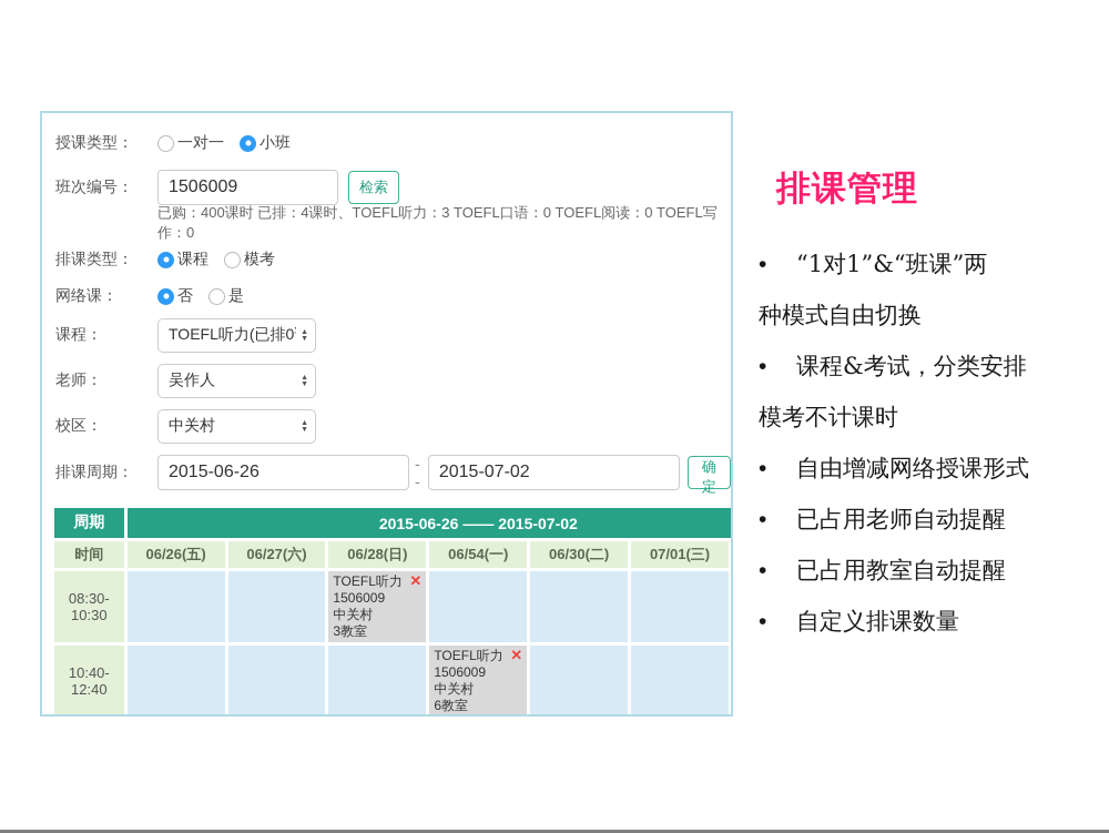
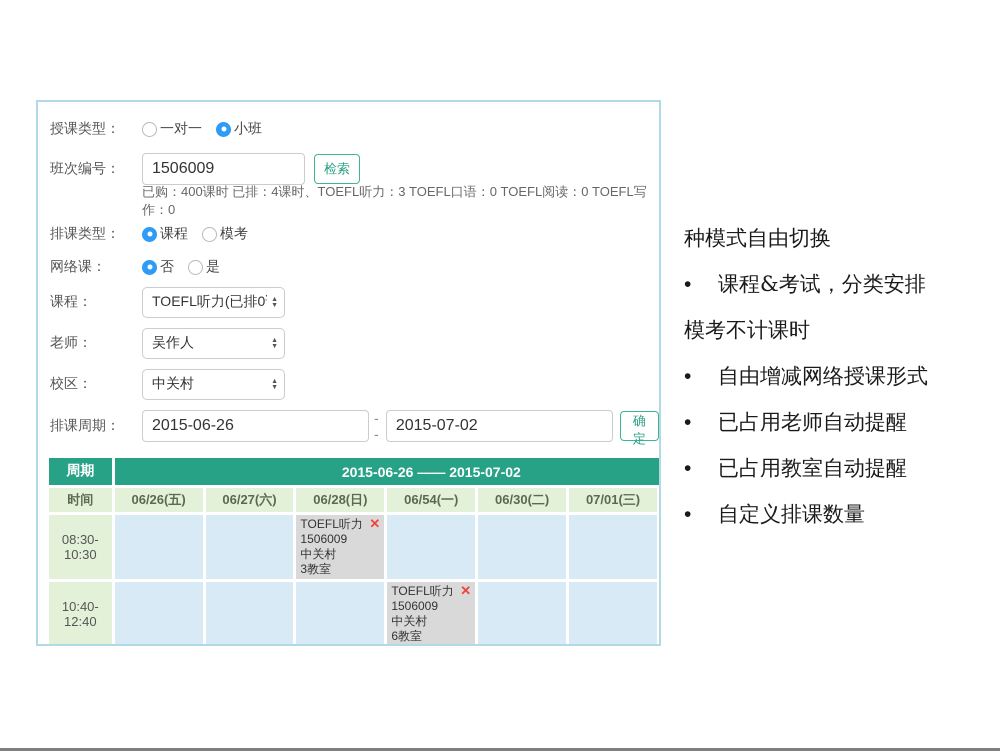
  授课类型：
  一对一
  小班
  班次编号：
  1506009
  检索
  已购：400课时 已排：4课时、TOEFL听力：3 TOEFL口语：0 TOEFL阅读：0 TOEFL写作：0
  排课类型：
  课程
  模考
  网络课：
  否
  是
  课程：
  TOEFL听力(已排0
  老师：
  吴作人
  校区：
  中关村
  排课周期：
  2015-06-26
  --
  2015-07-02
  确定
  周期	2015-06-26 —— 2015-07-02
  时间	06/26(五)	06/27(六)	06/28(日)	06/54(一)	06/30(二)	07/01(三)
  08:30-10:30			TOEFL听力 ✕ 1506009 中关村 3教室
  10:40-12:40				TOEFL听力 ✕ 1506009 中关村 6教室
- 排课管理
- • “1对1”&“班课”两
  种模式自由切换
  • 课程&考试，分类安排
  模考不计课时
  • 自由增减网络授课形式
  • 已占用老师自动提醒
  • 已占用教室自动提醒
  • 自定义排课数量
